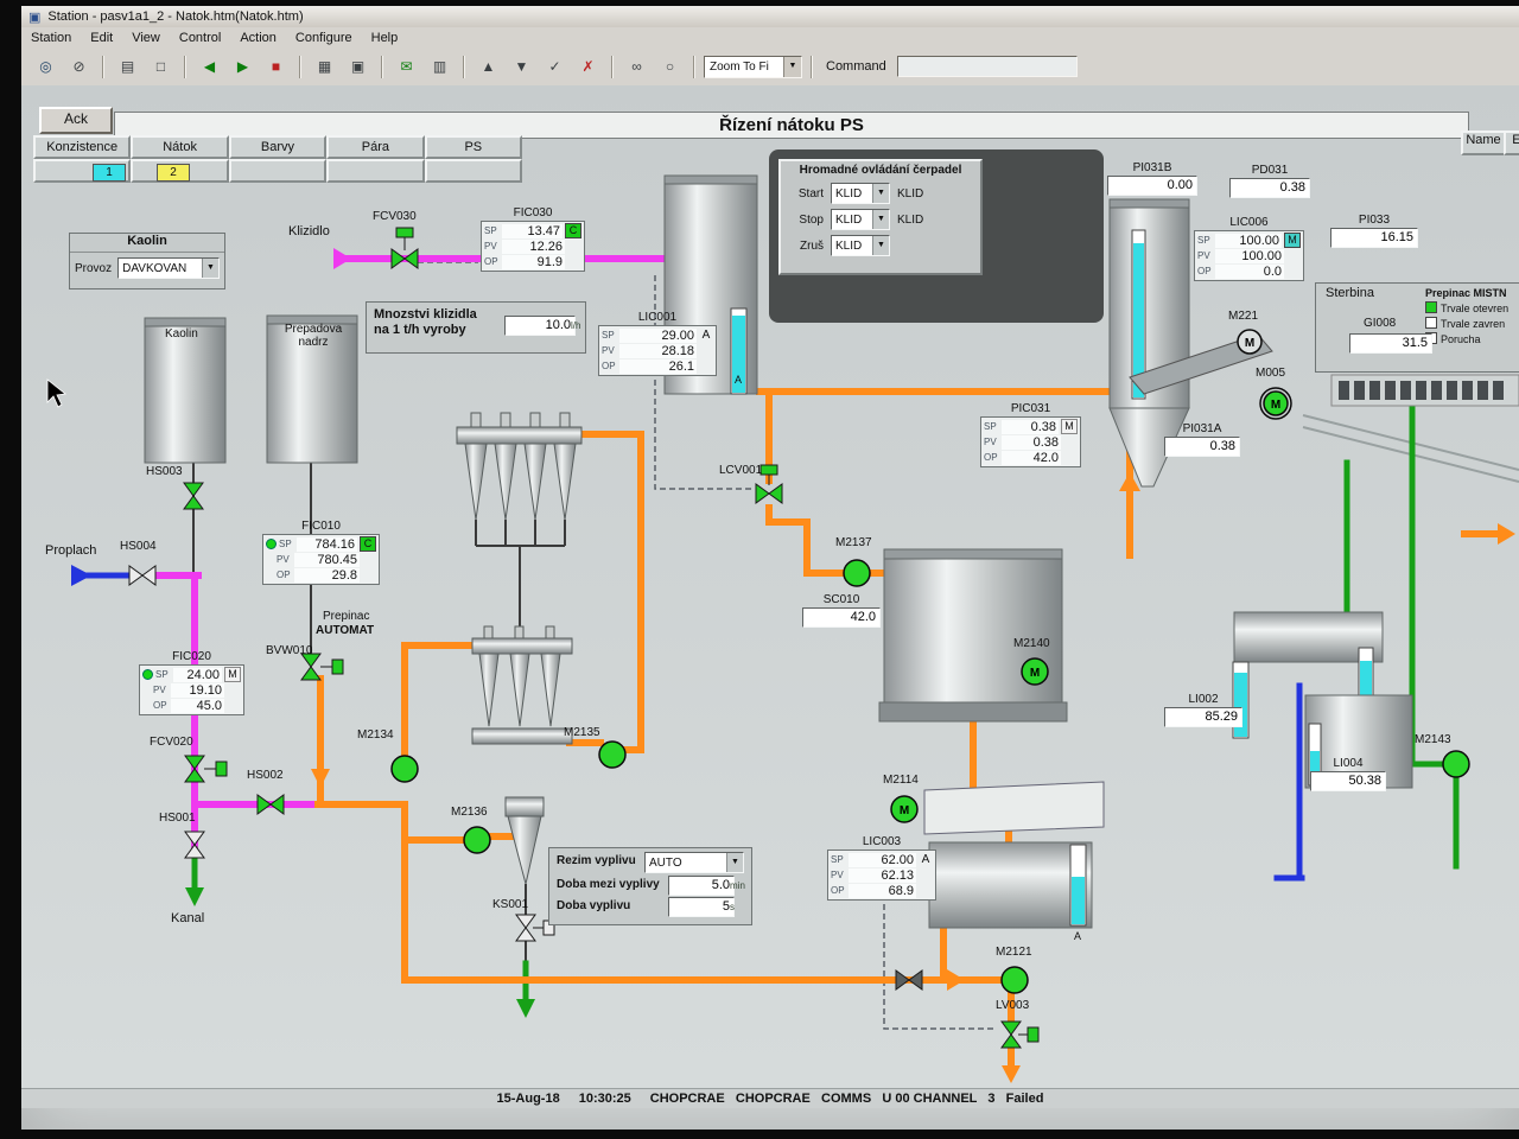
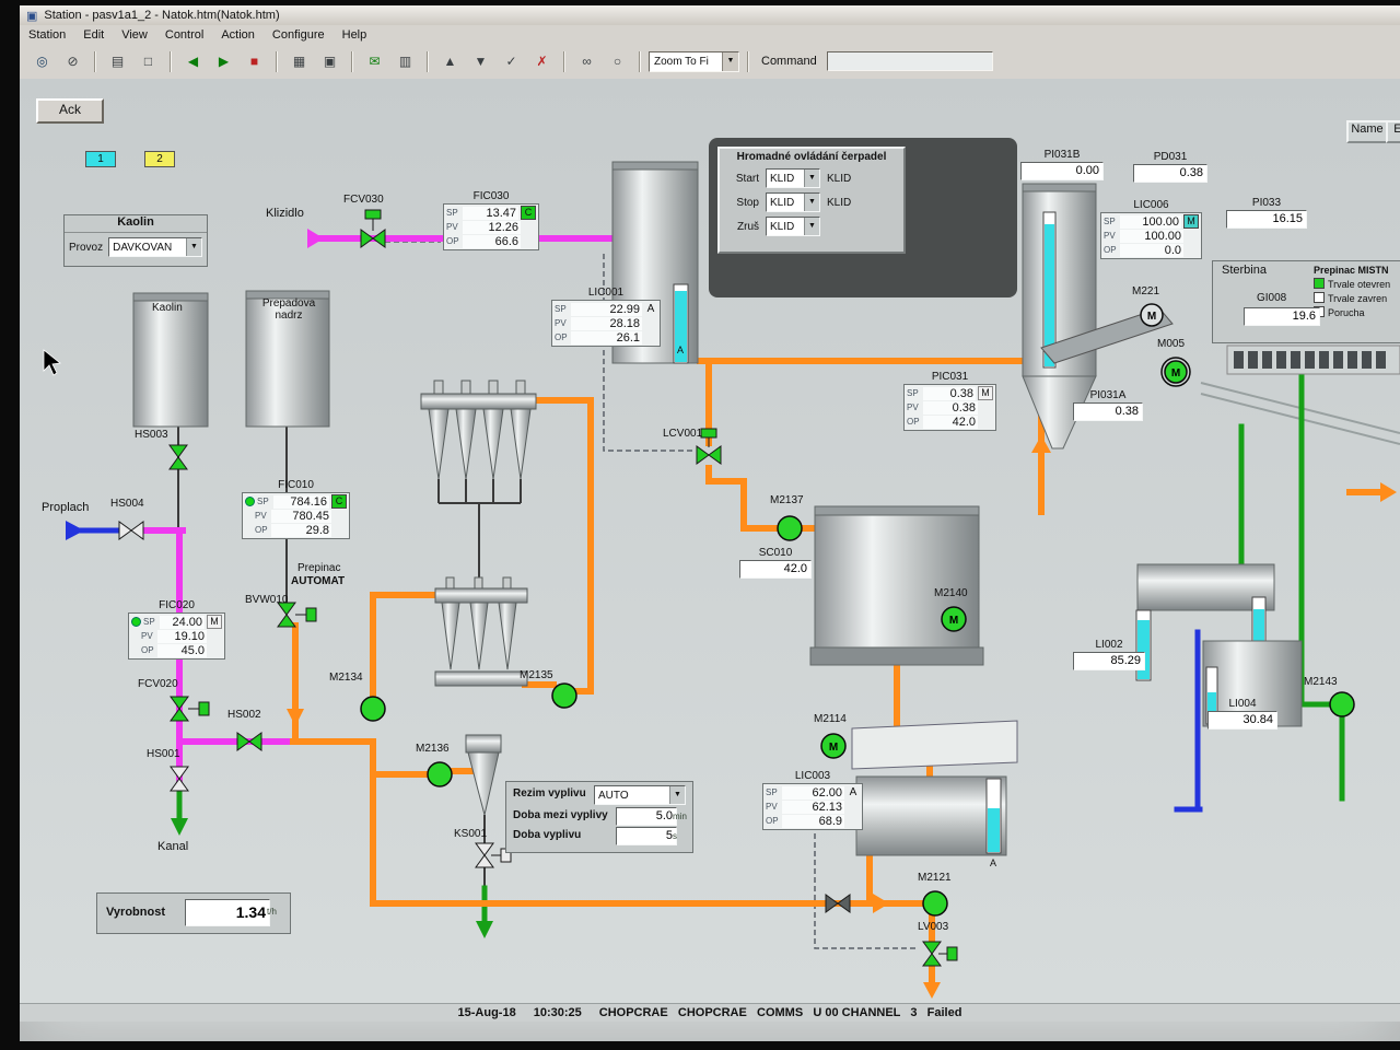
  ▣
  Station - pasv1a1_2 - Natok.htm(Natok.htm)
  Station
  Edit
  View
  Control
  Action
  Configure
  Help
  ◎
  ⊘
  ▤
  □
  ◀
  ▶
  ■
  ▦
  ▣
  ✉
  ▥
  ▲
  ▼
  ✓
  ✗
  ∞
  ○
  Zoom To Fi
  Command
  M
  M
  M
  M
  Ack
- Řízení nátoku PS
  Name
- Konzistence
- Nátok
- Barvy
- Pára
- PS
  1
  2
  Kaolin
  Provoz
  DAVKOVAN
- Mnozstvi klizidla
- na 1 t/h vyroby
- 10.0
- l/h
  Hromadné ovládání čerpadel
  Start
  KLID
  KLID
  Stop
  KLID
  KLID
  Zruš
  KLID
  Sterbina
  Prepinac MISTN
  Trvale otevren
  Trvale zavren
  Porucha
  GI008
- 31.5
+ 19.6
  FIC030
  SP
  13.47
  C
  PV
  12.26
  OP
- 91.9
+ 66.6
  LIC001
  SP
- 29.00
+ 22.99
  A
  PV
  28.18
  OP
  26.1
  FIC010
  SP
  784.16
  C
  PV
  780.45
  OP
  29.8
  FIC020
  SP
  24.00
  M
  PV
  19.10
  OP
  45.0
  LIC006
  SP
  100.00
  M
  PV
  100.00
  OP
  0.0
  PIC031
  SP
  0.38
  M
  PV
  0.38
  OP
  42.0
  LIC003
  SP
  62.00
  A
  PV
  62.13
  OP
  68.9
  PI031B
  0.00
  PD031
  0.38
  PI033
  16.15
  PI031A
  0.38
  SC010
  42.0
  LI002
  85.29
  LI004
- 50.38
+ 30.84
  Rezim vyplivu
  AUTO
  Doba mezi vyplivy
  5.0
  min
  Doba vyplivu
  5
  s
+ Vyrobnost
+ 1.34
+ t/h
  Prepinac
  AUTOMAT
  Klizidlo
  FCV030
  LCV001
  FCV020
  BVW010
  HS001
  HS002
  HS003
  HS004
  KS001
  LV003
  M2134
  M2135
  M2136
  M2137
  M2140
  M2114
  M2121
  M2143
  M005
  M221
  Proplach
  Kanal
  Kaolin
  Prepadova nadrz
  A
  A
  15-Aug-18
  10:30:25
  CHOPCRAE CHOPCRAE COMMS U 00 CHANNEL 3 Failed
